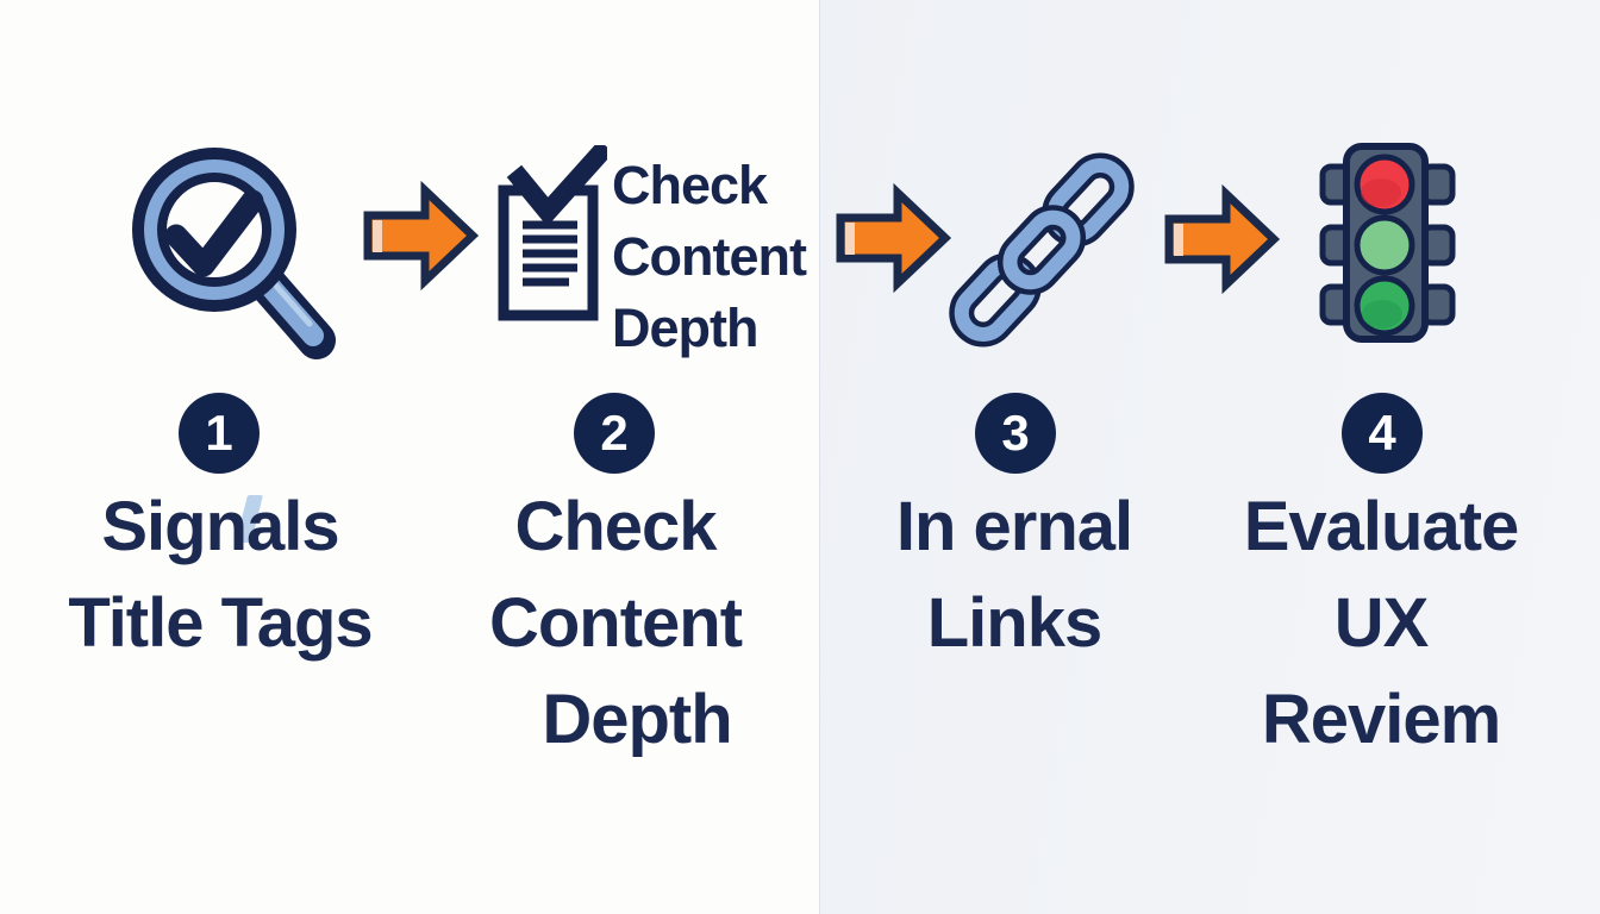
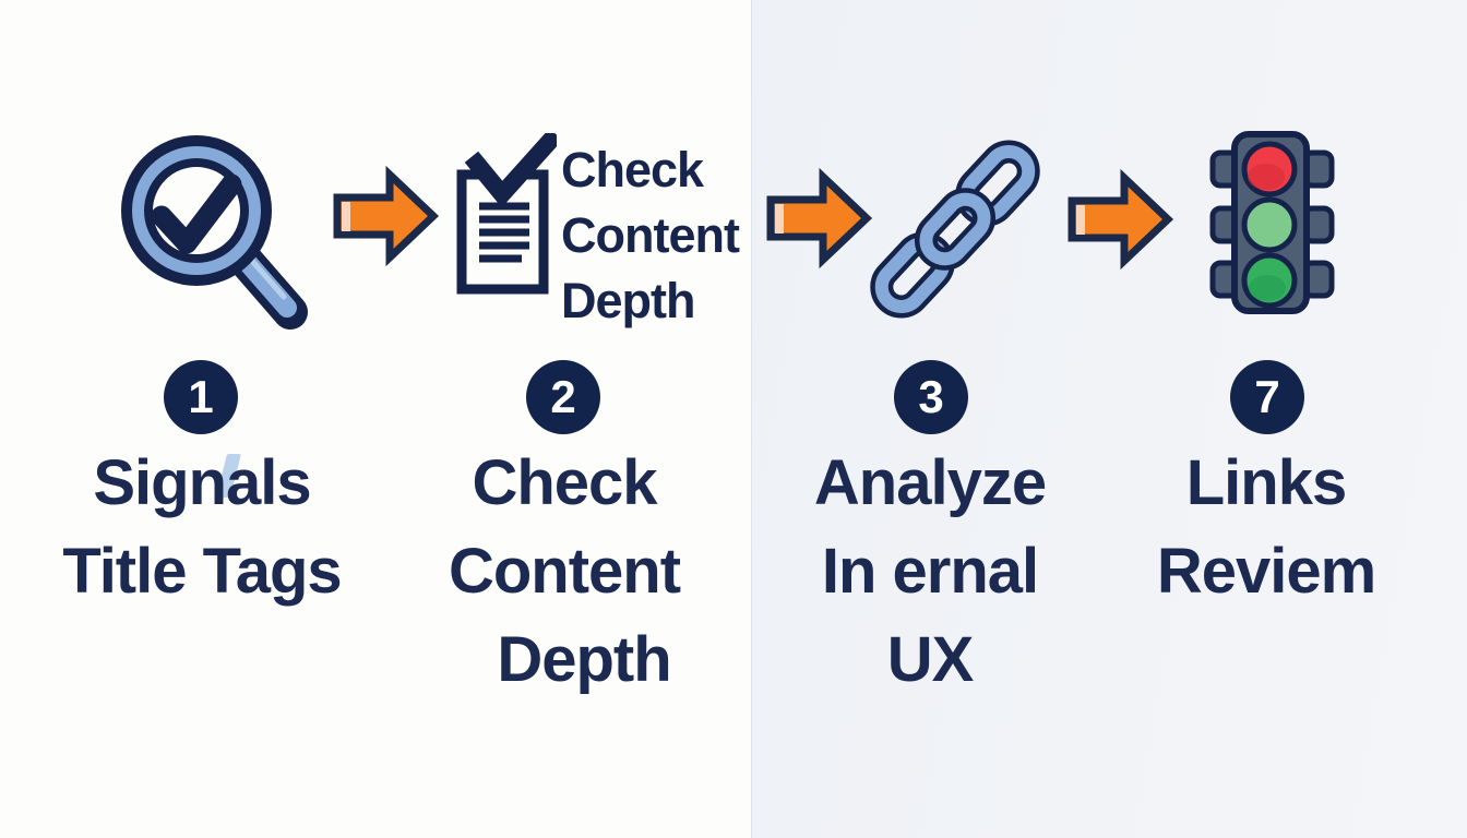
  Check
  Content
  Depth
  1
  2
  3
- 4
+ 7
  Signals
  Title Tags
  Check
  Content
  Depth
+ Analyze
  In ernal
- Links
+ UX
- Evaluate
- UX
+ Links
  Reviem
